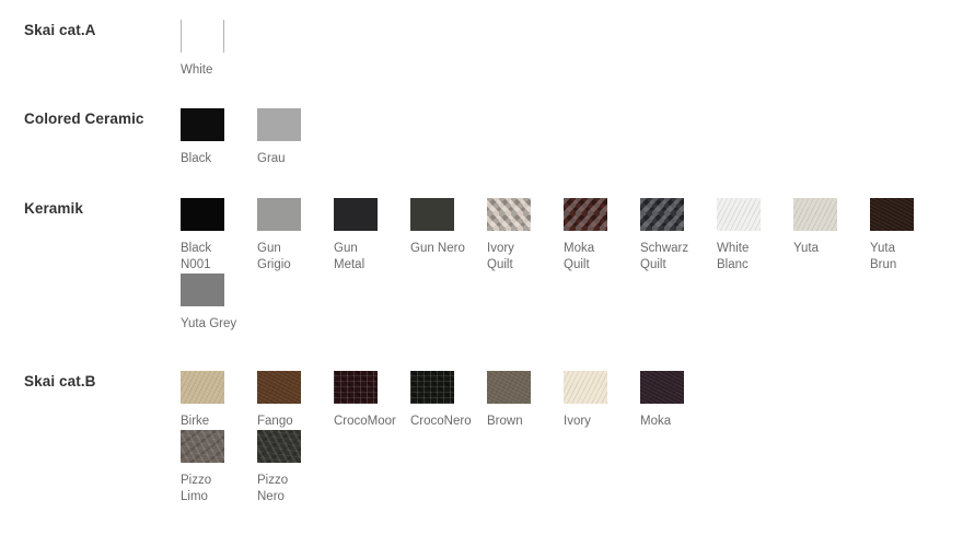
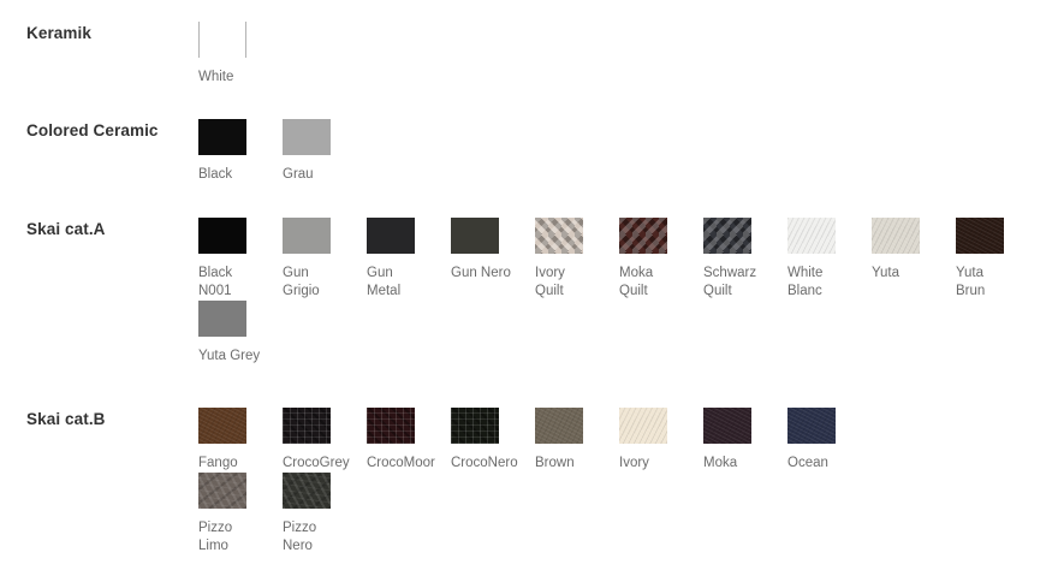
- Skai cat.A
+ Keramik
  White
  Colored Ceramic
  Black
  Grau
- Keramik
+ Skai cat.A
  Black
  N001
  Gun
  Grigio
  Gun
  Metal
  Gun Nero
  Ivory
  Quilt
  Moka
  Quilt
  Schwarz
  Quilt
  White
  Blanc
  Yuta
  Yuta
  Brun
  Yuta Grey
  Skai cat.B
- Birke
  Fango
+ CrocoGrey
  CrocoMoor
  CrocoNero
  Brown
  Ivory
  Moka
+ Ocean
  Pizzo
  Limo
  Pizzo
  Nero
